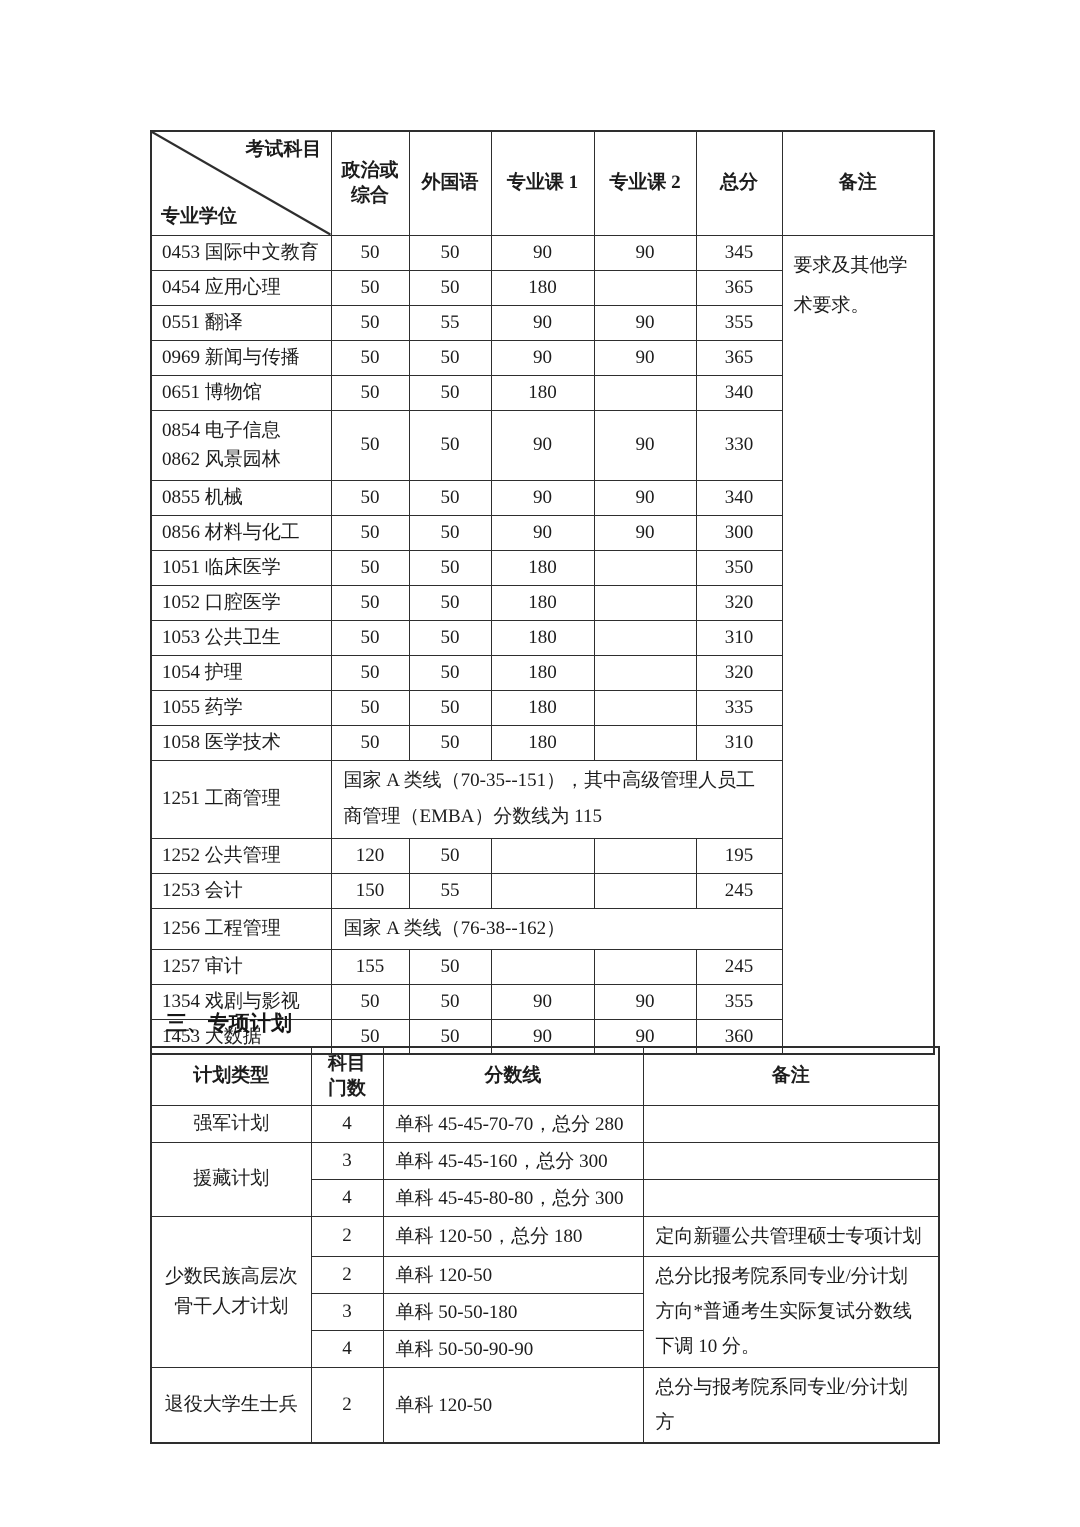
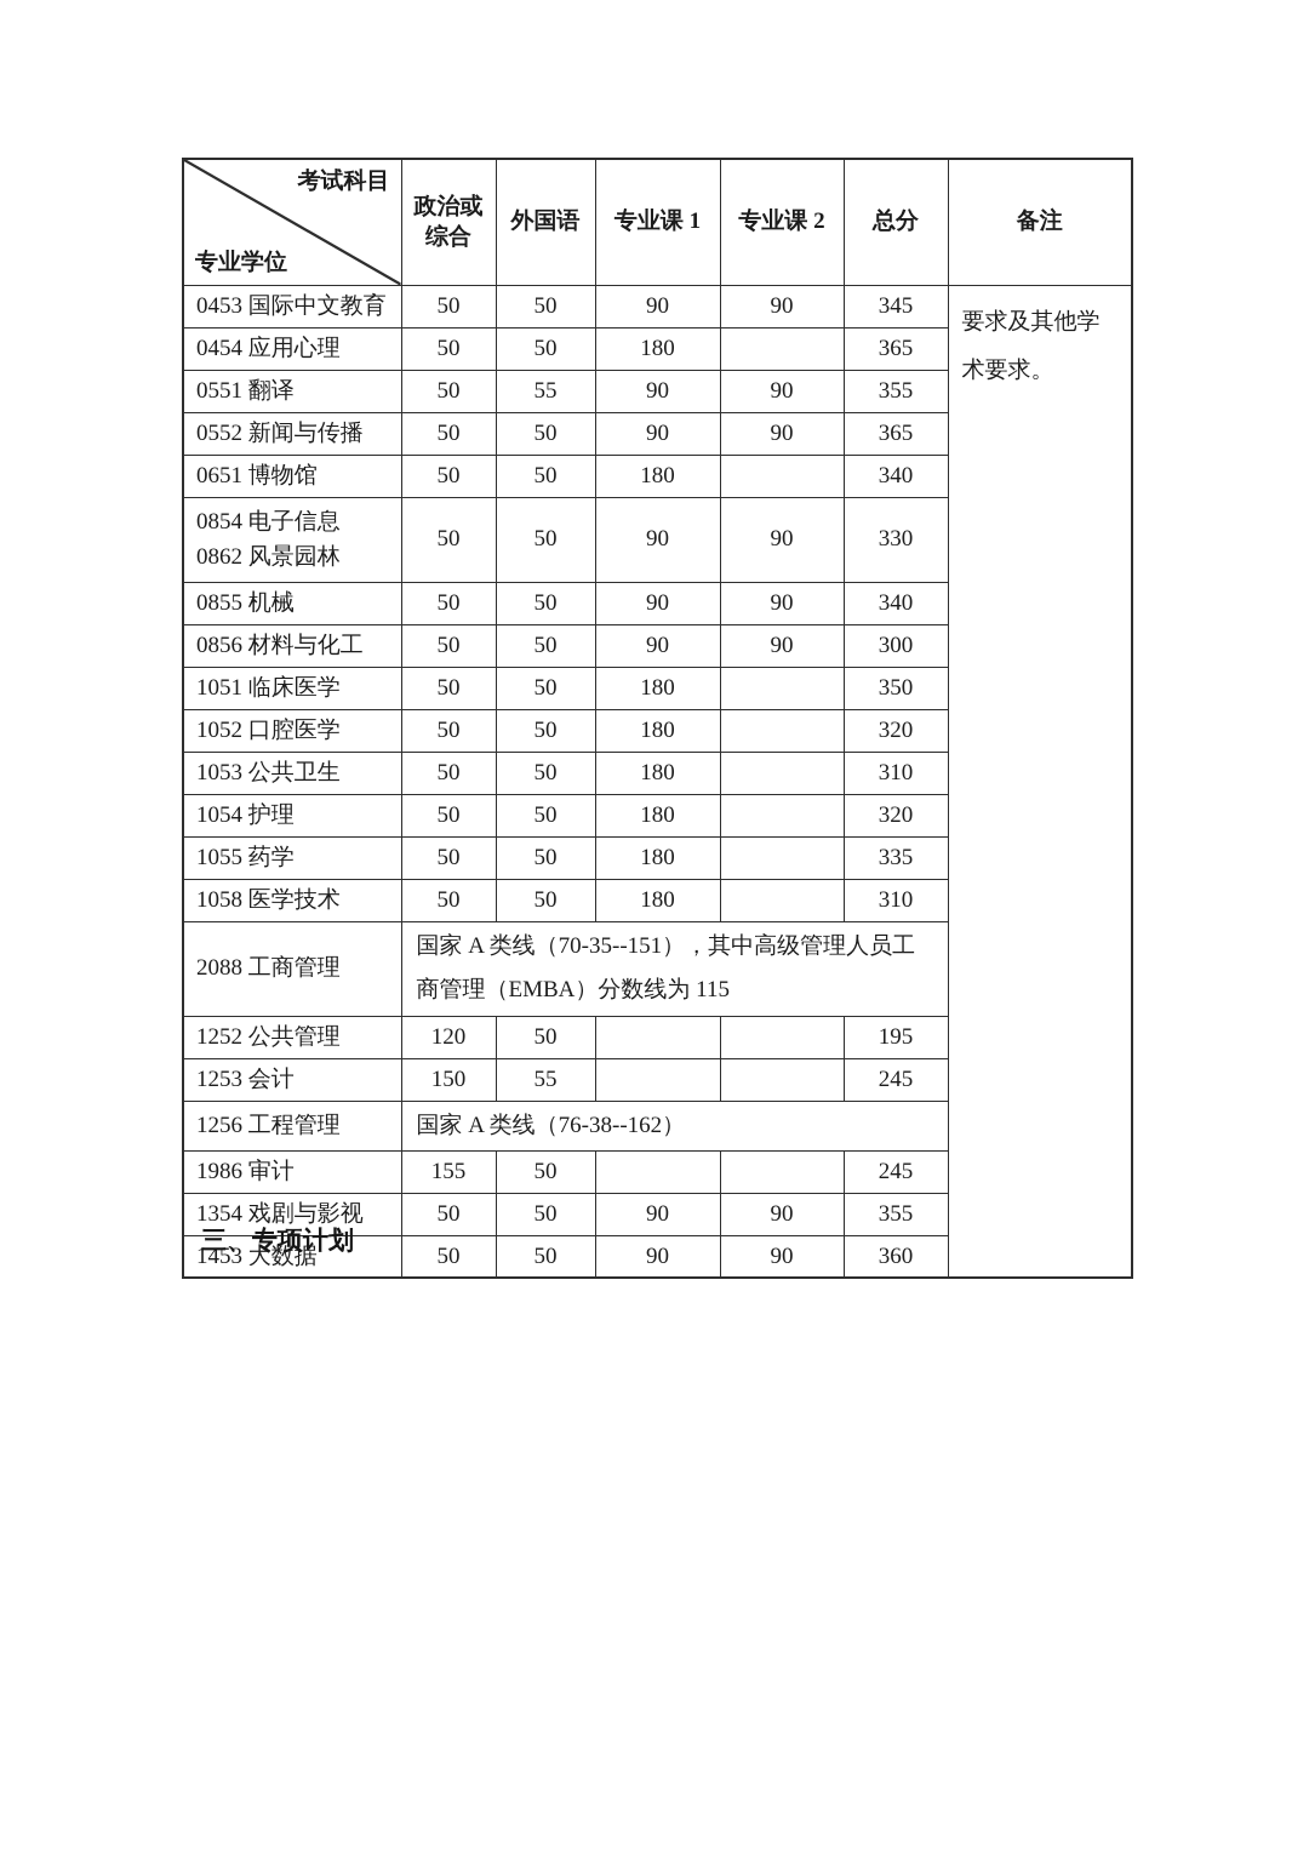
  考试科目 专业学位	政治或 综合	外国语	专业课 1	专业课 2	总分	备注
  0453 国际中文教育	50	50	90	90	345	要求及其他学术要求。
  0454 应用心理	50	50	180		365
  0551 翻译	50	55	90	90	355
- 0969 新闻与传播	50	50	90	90	365
+ 0552 新闻与传播	50	50	90	90	365
  0651 博物馆	50	50	180		340
  0854 电子信息 0862 风景园林	50	50	90	90	330
  0855 机械	50	50	90	90	340
  0856 材料与化工	50	50	90	90	300
  1051 临床医学	50	50	180		350
  1052 口腔医学	50	50	180		320
  1053 公共卫生	50	50	180		310
  1054 护理	50	50	180		320
  1055 药学	50	50	180		335
  1058 医学技术	50	50	180		310
- 1251 工商管理	国家 A 类线（70-35--151），其中高级管理人员工商管理（EMBA）分数线为 115
+ 2088 工商管理	国家 A 类线（70-35--151），其中高级管理人员工商管理（EMBA）分数线为 115
  1252 公共管理	120	50			195
  1253 会计	150	55			245
  1256 工程管理	国家 A 类线（76-38--162）
- 1257 审计	155	50			245
+ 1986 审计	155	50			245
  1354 戏剧与影视	50	50	90	90	355
  1453 大数据	50	50	90	90	360
  三、专项计划
- 计划类型	科目 门数	分数线	备注
- 强军计划	4	单科 45-45-70-70，总分 280
- 援藏计划	3	单科 45-45-160，总分 300
- 4	单科 45-45-80-80，总分 300
- 少数民族高层次骨干人才计划	2	单科 120-50，总分 180	定向新疆公共管理硕士专项计划
- 2	单科 120-50	总分比报考院系同专业/分计划方向*普通考生实际复试分数线下调 10 分。
- 3	单科 50-50-180
- 4	单科 50-50-90-90
- 退役大学生士兵	2	单科 120-50	总分与报考院系同专业/分计划方
